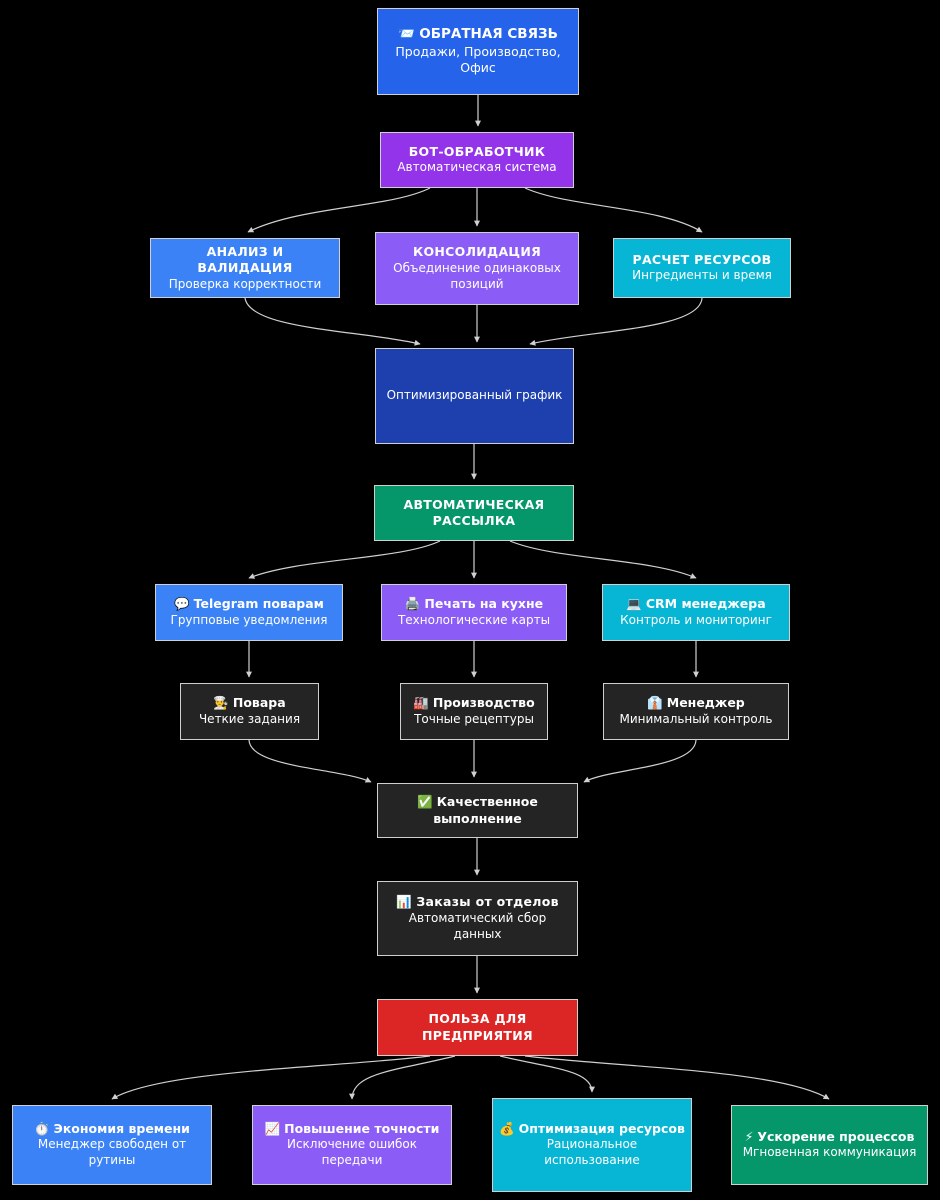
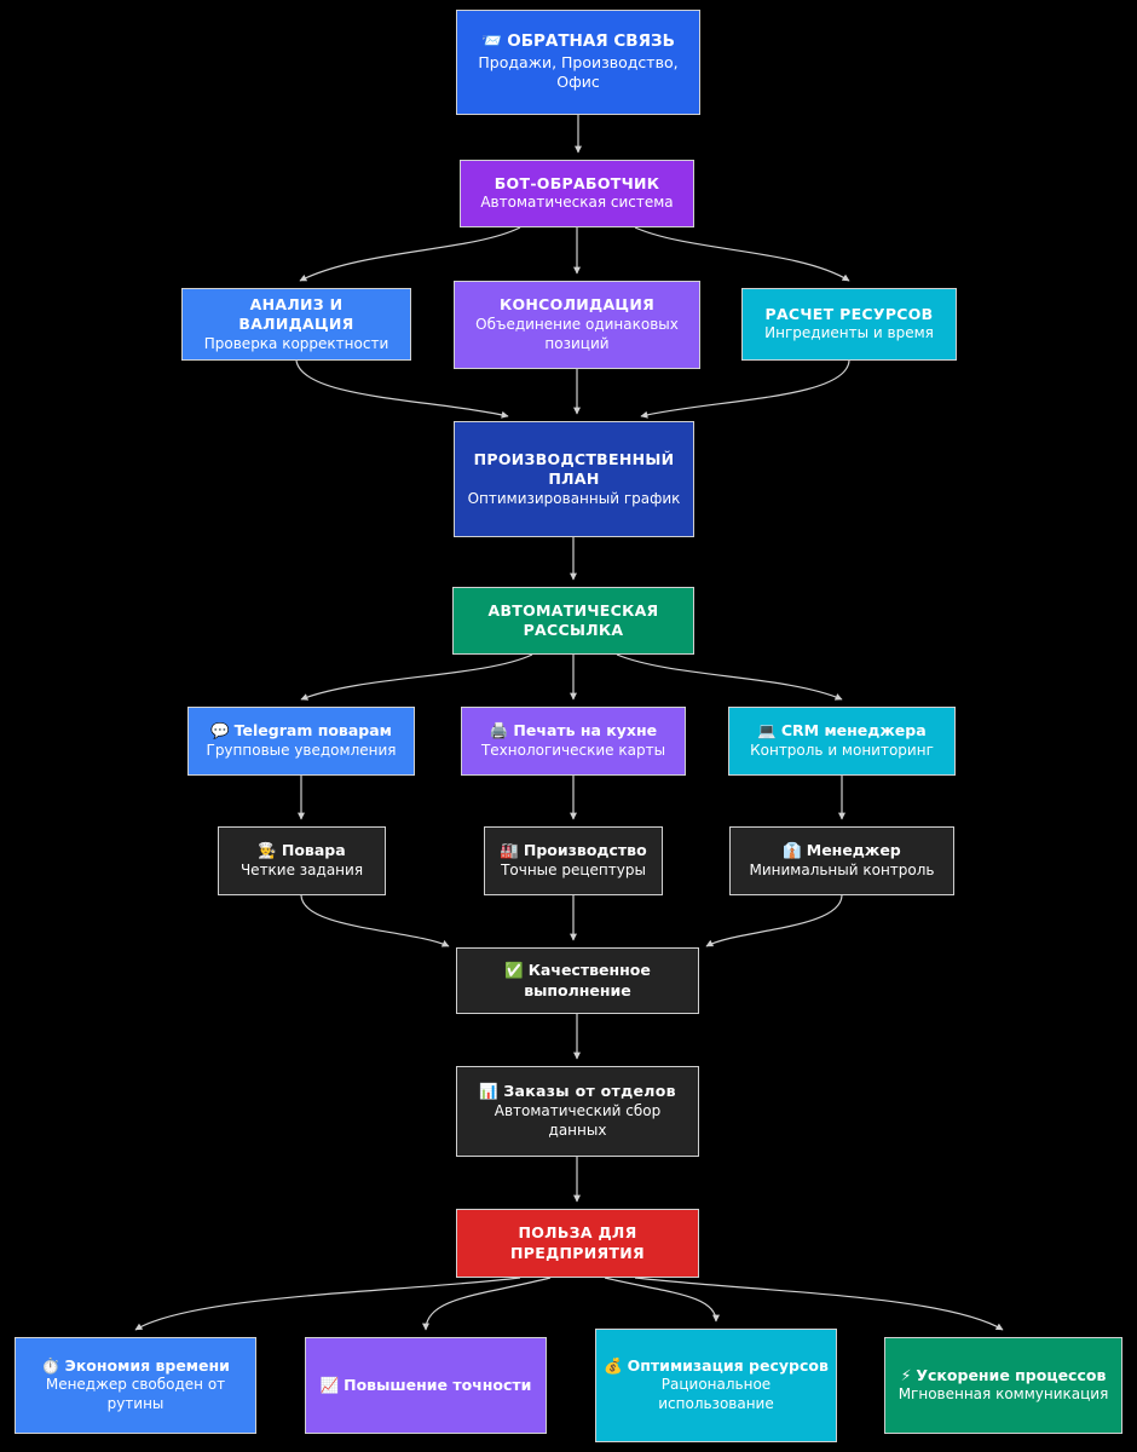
  📨 ОБРАТНАЯ СВЯЗЬ
  Продажи, Производство, Офис
  БОТ-ОБРАБОТЧИК
  Автоматическая система
  АНАЛИЗ И ВАЛИДАЦИЯ
  Проверка корректности
  КОНСОЛИДАЦИЯ
  Объединение одинаковых позиций
  РАСЧЕТ РЕСУРСОВ
  Ингредиенты и время
+ ПРОИЗВОДСТВЕННЫЙ ПЛАН
  Оптимизированный график
  АВТОМАТИЧЕСКАЯ РАССЫЛКА
  💬 Telegram поварам
  Групповые уведомления
  🖨️ Печать на кухне
  Технологические карты
  💻 CRM менеджера
  Контроль и мониторинг
  👨‍🍳 Повара
  Четкие задания
  🏭 Производство
  Точные рецептуры
  👔 Менеджер
  Минимальный контроль
  ✅ Качественное выполнение
  📊 Заказы от отделов
  Автоматический сбор данных
  ПОЛЬЗА ДЛЯ ПРЕДПРИЯТИЯ
  ⏱️ Экономия времени
  Менеджер свободен от рутины
  📈 Повышение точности
- Исключение ошибок передачи
  💰 Оптимизация ресурсов
  Рациональное использование
  ⚡ Ускорение процессов
  Мгновенная коммуникация
